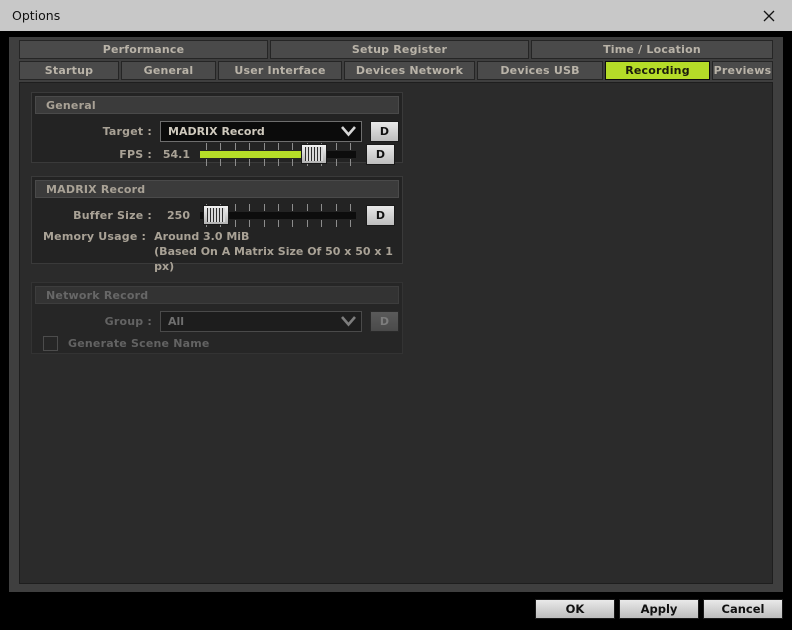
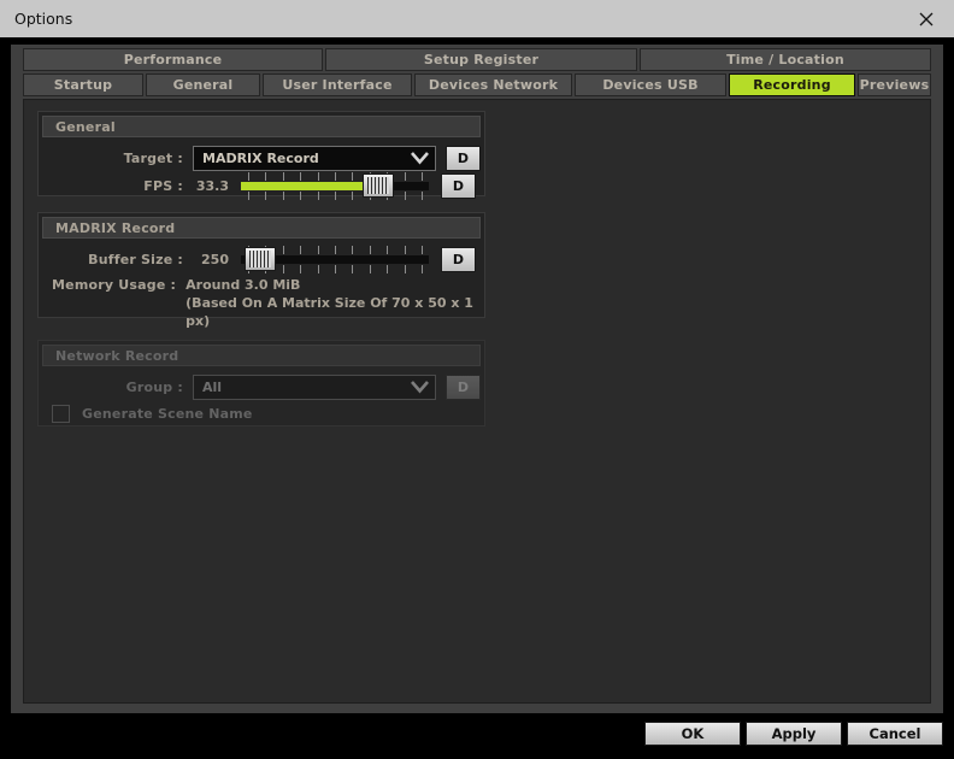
  Options
  Performance
  Setup Register
  Time / Location
  Startup
  General
  User Interface
  Devices Network
  Devices USB
  Recording
  Previews
  General
  Target :
  MADRIX Record
  D
  FPS :
- 54.1
+ 33.3
  D
  MADRIX Record
  Buffer Size :
  250
  D
  Memory Usage :
  Around 3.0 MiB
- (Based On A Matrix Size Of 50 x 50 x 1 px)
+ (Based On A Matrix Size Of 70 x 50 x 1 px)
  Network Record
  Group :
  All
  D
  Generate Scene Name
  OK
  Apply
  Cancel
